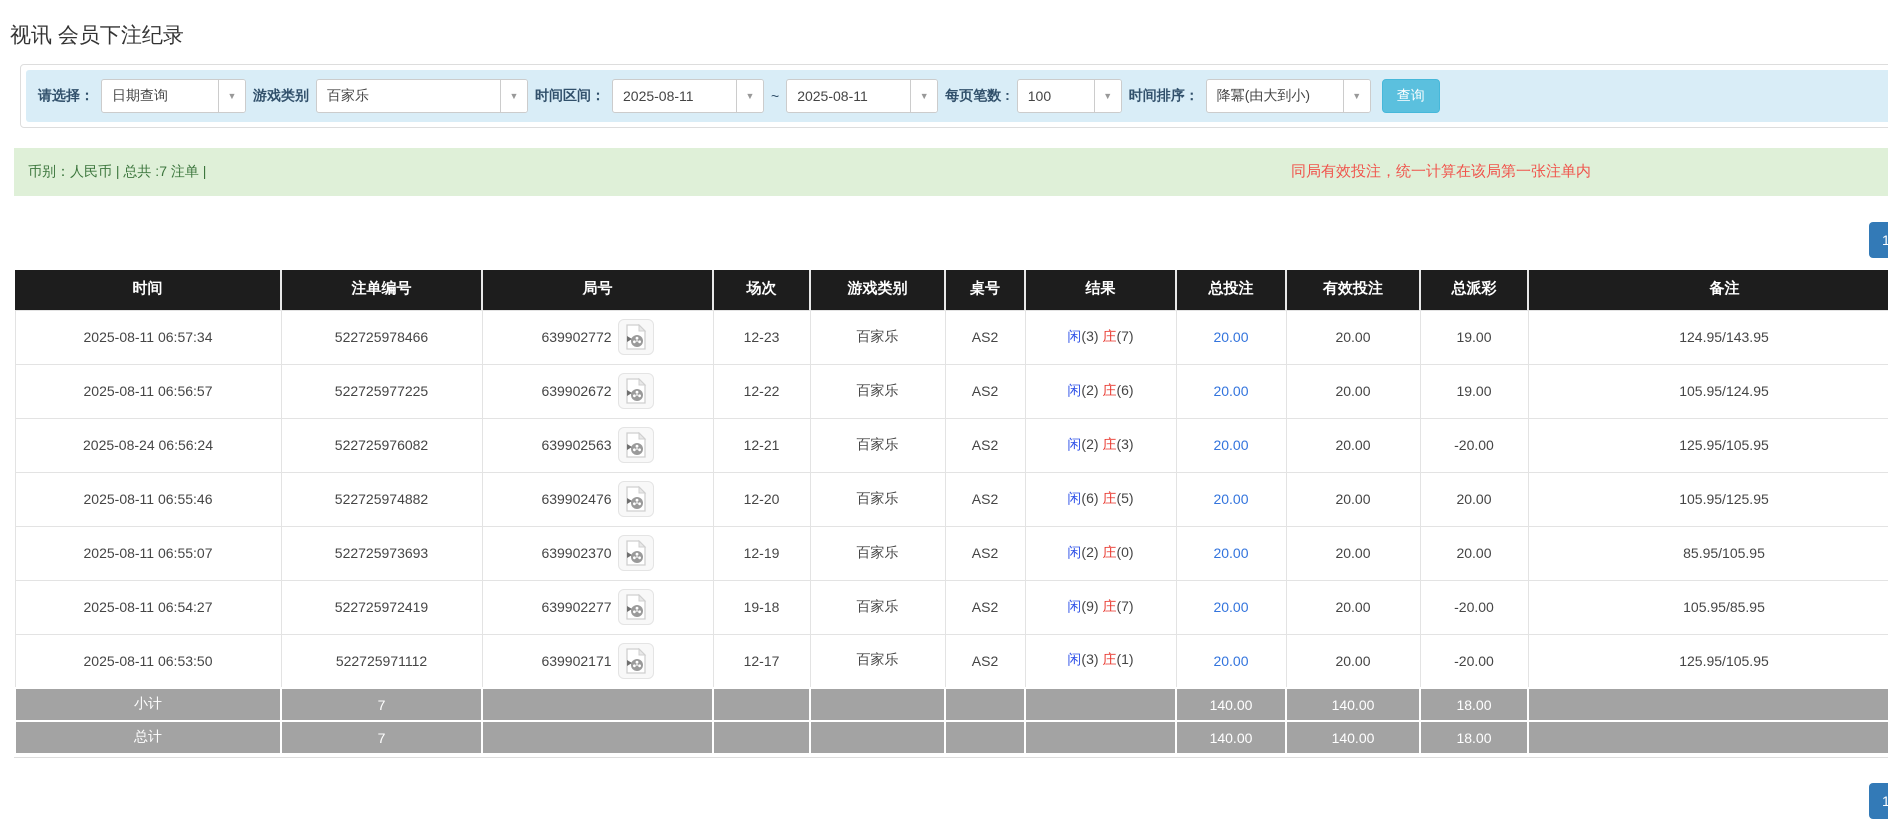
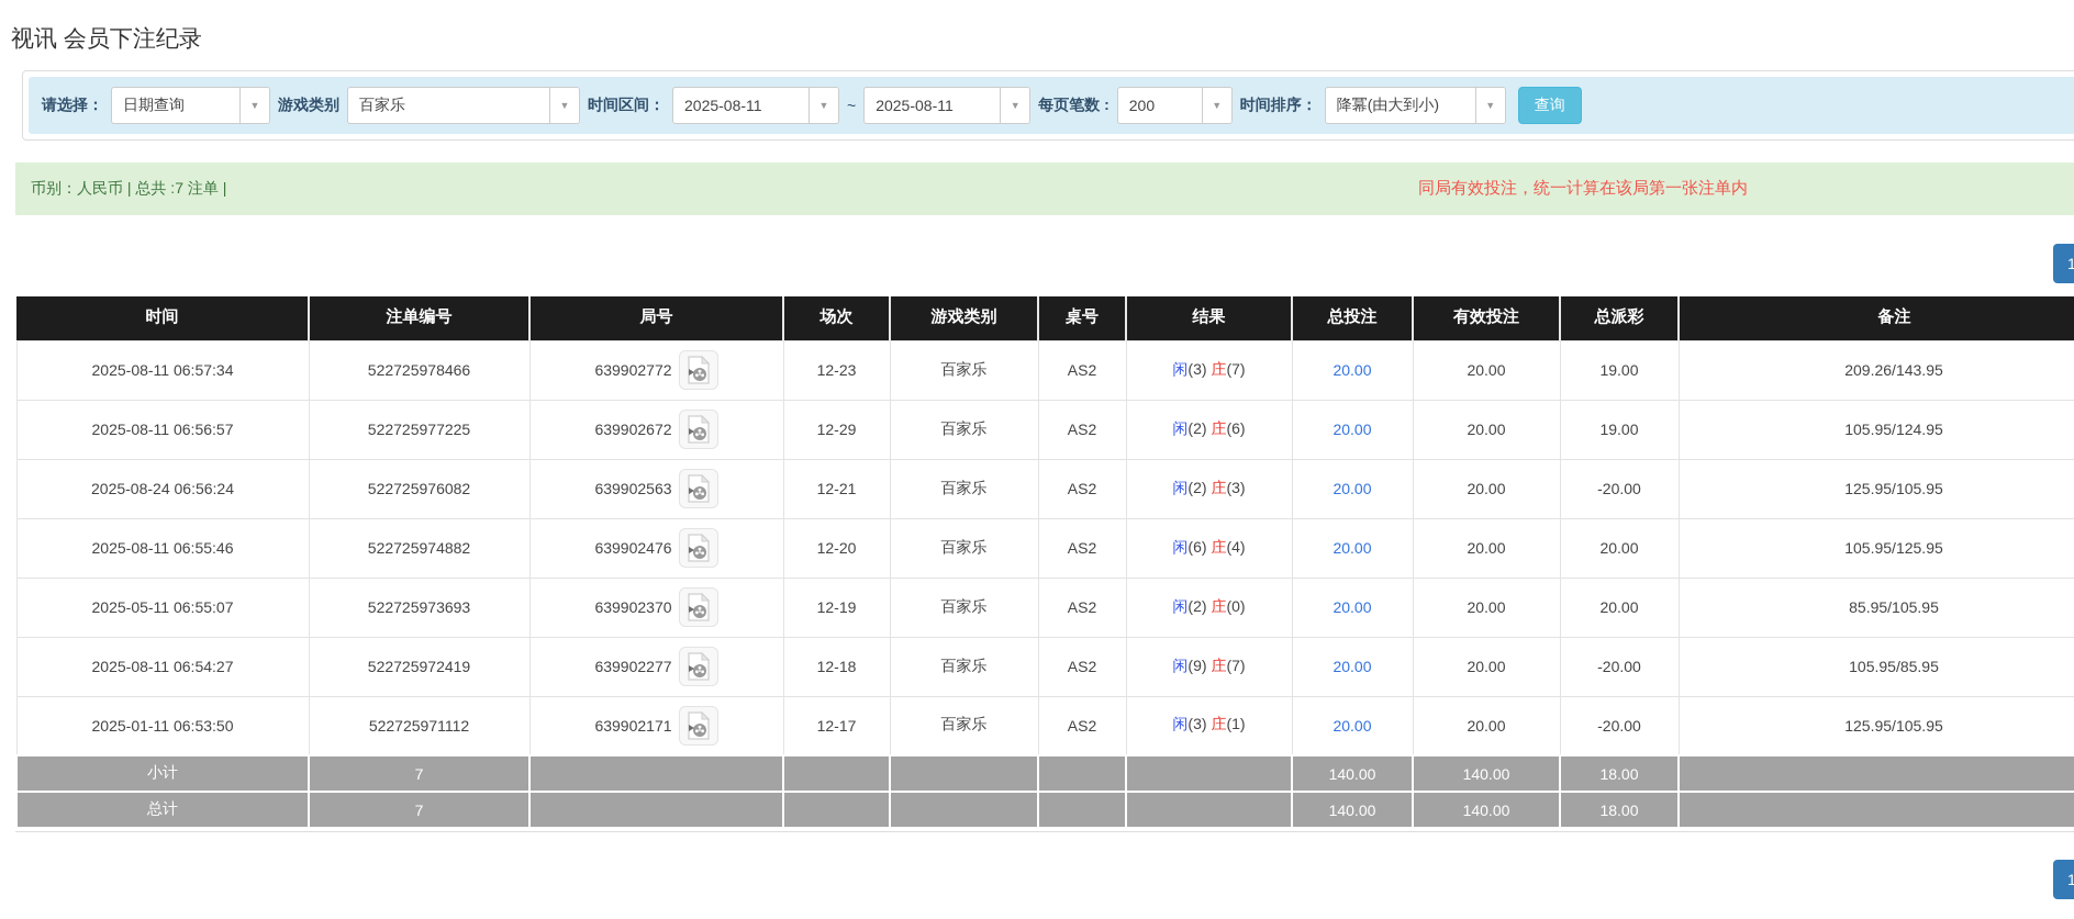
  视讯 会员下注纪录
  请选择：
  日期查询
  ▼
  游戏类别
  百家乐
  ▼
  时间区间：
  2025-08-11
  ▼
  ~
  2025-08-11
  ▼
  每页笔数 :
- 100
+ 200
  ▼
  时间排序：
  降冪(由大到小)
  ▼
  查询
  币别：人民币 | 总共 :7 注单 |
  同局有效投注，统一计算在该局第一张注单内
  1
  时间	注单编号	局号	场次	游戏类别	桌号	结果	总投注	有效投注	总派彩	备注
- 2025-08-11 06:57:34	522725978466	639902772	12-23	百家乐	AS2	闲(3) 庄(7)	20.00	20.00	19.00	124.95/143.95
+ 2025-08-11 06:57:34	522725978466	639902772	12-23	百家乐	AS2	闲(3) 庄(7)	20.00	20.00	19.00	209.26/143.95
- 2025-08-11 06:56:57	522725977225	639902672	12-22	百家乐	AS2	闲(2) 庄(6)	20.00	20.00	19.00	105.95/124.95
+ 2025-08-11 06:56:57	522725977225	639902672	12-29	百家乐	AS2	闲(2) 庄(6)	20.00	20.00	19.00	105.95/124.95
  2025-08-24 06:56:24	522725976082	639902563	12-21	百家乐	AS2	闲(2) 庄(3)	20.00	20.00	-20.00	125.95/105.95
- 2025-08-11 06:55:46	522725974882	639902476	12-20	百家乐	AS2	闲(6) 庄(5)	20.00	20.00	20.00	105.95/125.95
+ 2025-08-11 06:55:46	522725974882	639902476	12-20	百家乐	AS2	闲(6) 庄(4)	20.00	20.00	20.00	105.95/125.95
- 2025-08-11 06:55:07	522725973693	639902370	12-19	百家乐	AS2	闲(2) 庄(0)	20.00	20.00	20.00	85.95/105.95
+ 2025-05-11 06:55:07	522725973693	639902370	12-19	百家乐	AS2	闲(2) 庄(0)	20.00	20.00	20.00	85.95/105.95
- 2025-08-11 06:54:27	522725972419	639902277	19-18	百家乐	AS2	闲(9) 庄(7)	20.00	20.00	-20.00	105.95/85.95
+ 2025-08-11 06:54:27	522725972419	639902277	12-18	百家乐	AS2	闲(9) 庄(7)	20.00	20.00	-20.00	105.95/85.95
- 2025-08-11 06:53:50	522725971112	639902171	12-17	百家乐	AS2	闲(3) 庄(1)	20.00	20.00	-20.00	125.95/105.95
+ 2025-01-11 06:53:50	522725971112	639902171	12-17	百家乐	AS2	闲(3) 庄(1)	20.00	20.00	-20.00	125.95/105.95
  小计	7						140.00	140.00	18.00
  总计	7						140.00	140.00	18.00
  1
